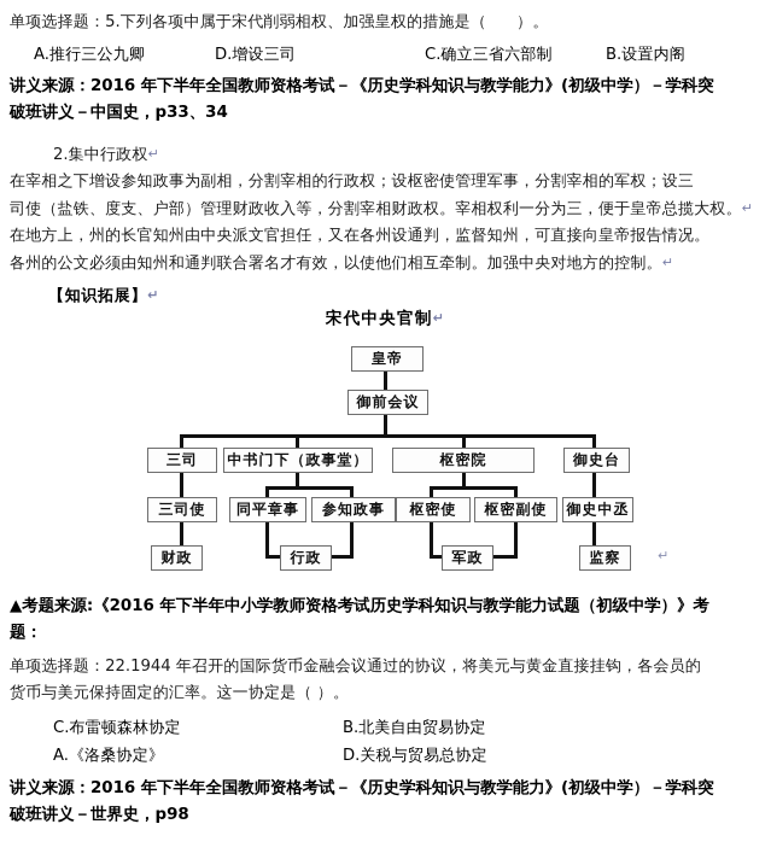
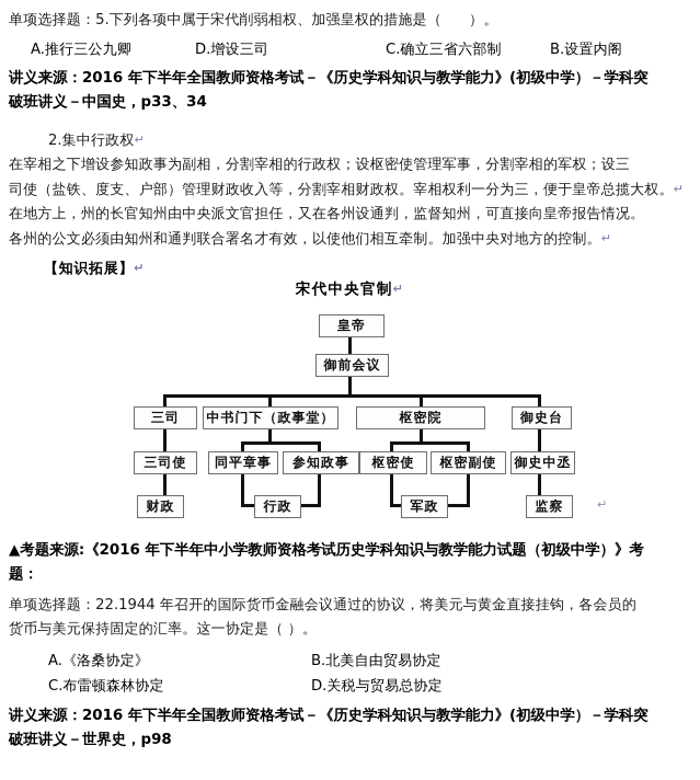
  单项选择题：5.下列各项中属于宋代削弱相权、加强皇权的措施是（ ）。
  A.推行三公九卿
  D.增设三司
  C.确立三省六部制
  B.设置内阁
  讲义来源：2016 年下半年全国教师资格考试－《历史学科知识与教学能力》(初级中学）－学科突
  破班讲义－中国史，p33、34
  2.集中行政权↵
  在宰相之下增设参知政事为副相，分割宰相的行政权；设枢密使管理军事，分割宰相的军权；设三
  司使（盐铁、度支、户部）管理财政收入等，分割宰相财政权。宰相权利一分为三，便于皇帝总揽大权。↵
  在地方上，州的长官知州由中央派文官担任，又在各州设通判，监督知州，可直接向皇帝报告情况。
  各州的公文必须由知州和通判联合署名才有效，以使他们相互牵制。加强中央对地方的控制。↵
  【知识拓展】↵
  宋代中央官制↵
  皇帝
  御前会议
  三司
  中书门下（政事堂）
  枢密院
  御史台
  三司使
  同平章事
  参知政事
  枢密使
  枢密副使
  御史中丞
  财政
  行政
  军政
  监察
  ↵
  ▲考题来源:《2016 年下半年中小学教师资格考试历史学科知识与教学能力试题（初级中学）》考
  题：
  单项选择题：22.1944 年召开的国际货币金融会议通过的协议，将美元与黄金直接挂钩，各会员的
  货币与美元保持固定的汇率。这一协定是（ ）。
- C.布雷顿森林协定
+ A.《洛桑协定》
  B.北美自由贸易协定
- A.《洛桑协定》
+ C.布雷顿森林协定
  D.关税与贸易总协定
  讲义来源：2016 年下半年全国教师资格考试－《历史学科知识与教学能力》(初级中学）－学科突
  破班讲义－世界史，p98
